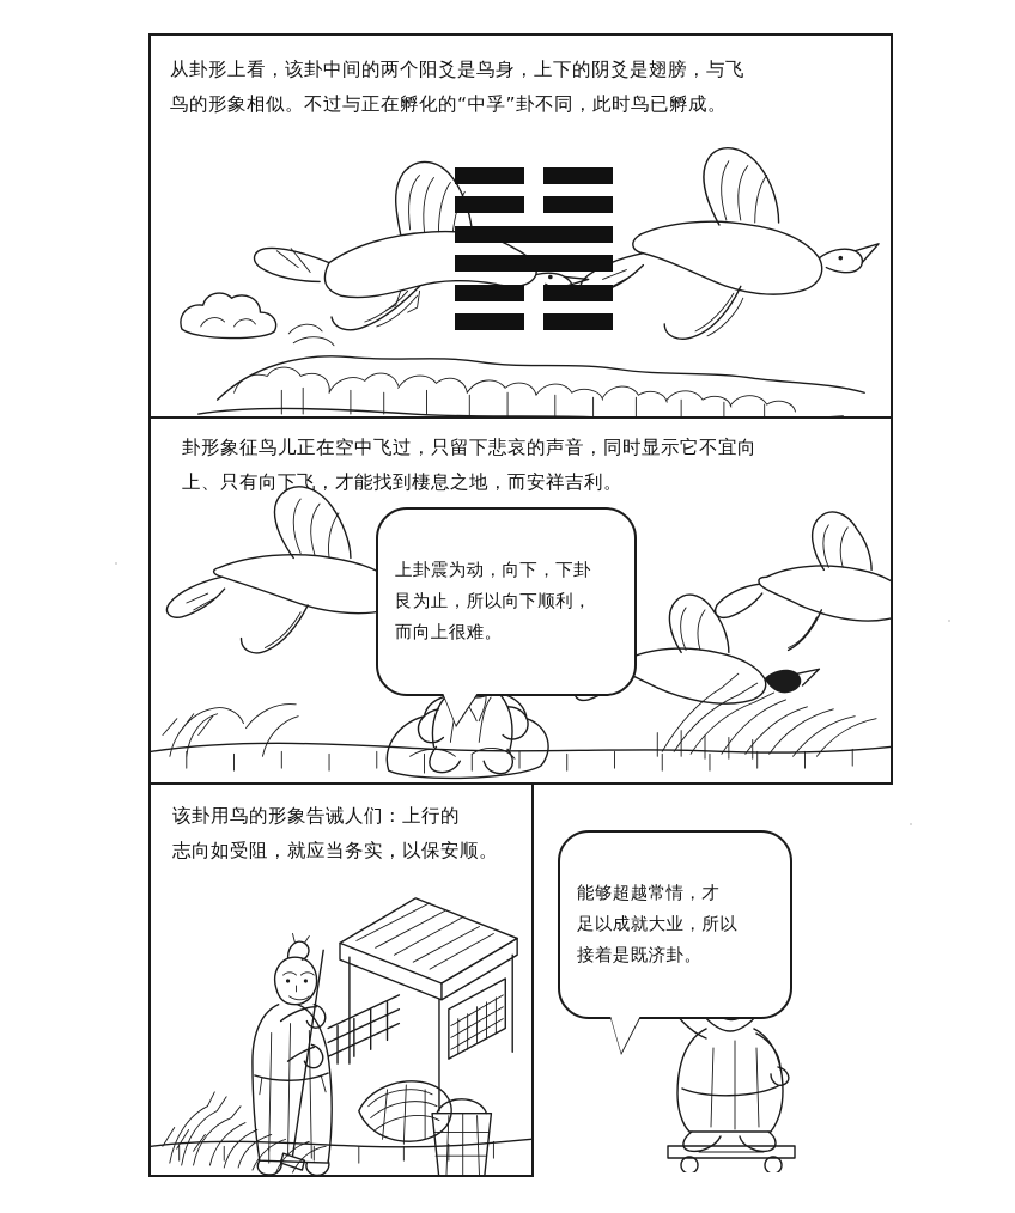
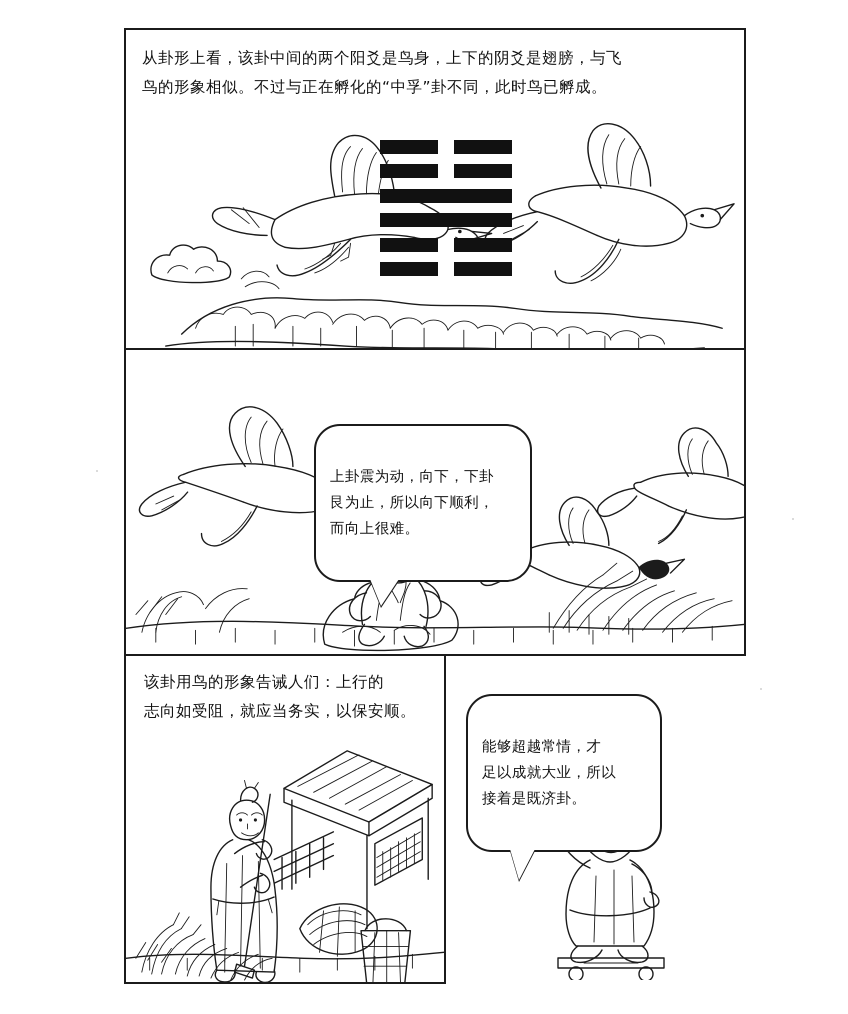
  从卦形上看，该卦中间的两个阳爻是鸟身，上下的阴爻是翅膀，与飞
  鸟的形象相似。不过与正在孵化的“中孚”卦不同，此时鸟已孵成。
- 卦形象征鸟儿正在空中飞过，只留下悲哀的声音，同时显示它不宜向
- 上、只有向下飞，才能找到棲息之地，而安祥吉利。
  上卦震为动，向下，下卦
  艮为止，所以向下顺利，
  而向上很难。
  该卦用鸟的形象告诫人们：上行的
  志向如受阻，就应当务实，以保安顺。
  能够超越常情，才
  足以成就大业，所以
  接着是既济卦。
